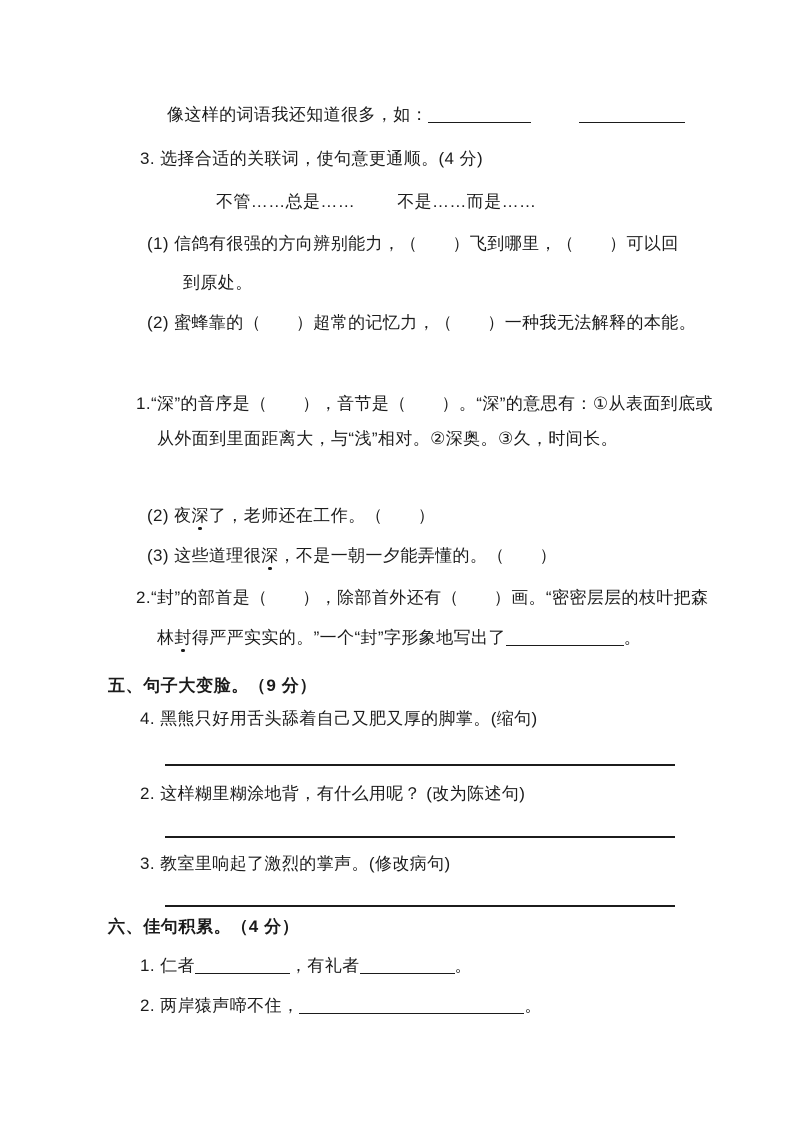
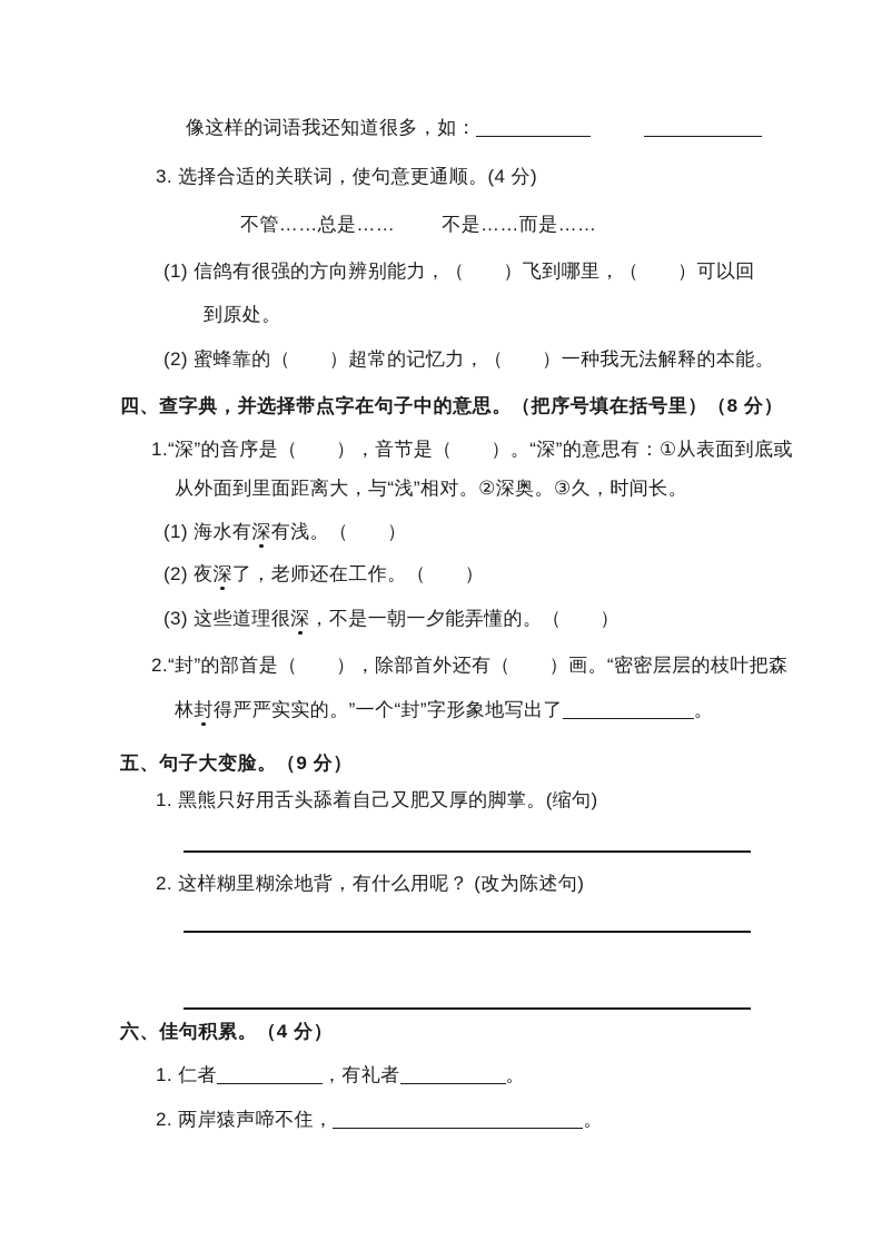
  像这样的词语我还知道很多，如：
  3. 选择合适的关联词，使句意更通顺。(4 分)
  不管……总是…… 不是……而是……
  (1) 信鸽有很强的方向辨别能力，（ ）飞到哪里，（ ）可以回
  到原处。
  (2) 蜜蜂靠的（ ）超常的记忆力，（ ）一种我无法解释的本能。
+ 四、查字典，并选择带点字在句子中的意思。（把序号填在括号里）（8 分）
  1.“深”的音序是（ ），音节是（ ）。“深”的意思有：①从表面到底或
  从外面到里面距离大，与“浅”相对。②深奥。③久，时间长。
+ (1) 海水有深有浅。（ ）
  (2) 夜深了，老师还在工作。（ ）
  (3) 这些道理很深，不是一朝一夕能弄懂的。（ ）
  2.“封”的部首是（ ），除部首外还有（ ）画。“密密层层的枝叶把森
  林封得严严实实的。”一个“封”字形象地写出了 。
  五、句子大变脸。（9 分）
- 4. 黑熊只好用舌头舔着自己又肥又厚的脚掌。(缩句)
+ 1. 黑熊只好用舌头舔着自己又肥又厚的脚掌。(缩句)
  2. 这样糊里糊涂地背，有什么用呢？ (改为陈述句)
- 3. 教室里响起了激烈的掌声。(修改病句)
  六、佳句积累。（4 分）
  1. 仁者 ，有礼者 。
  2. 两岸猿声啼不住， 。
